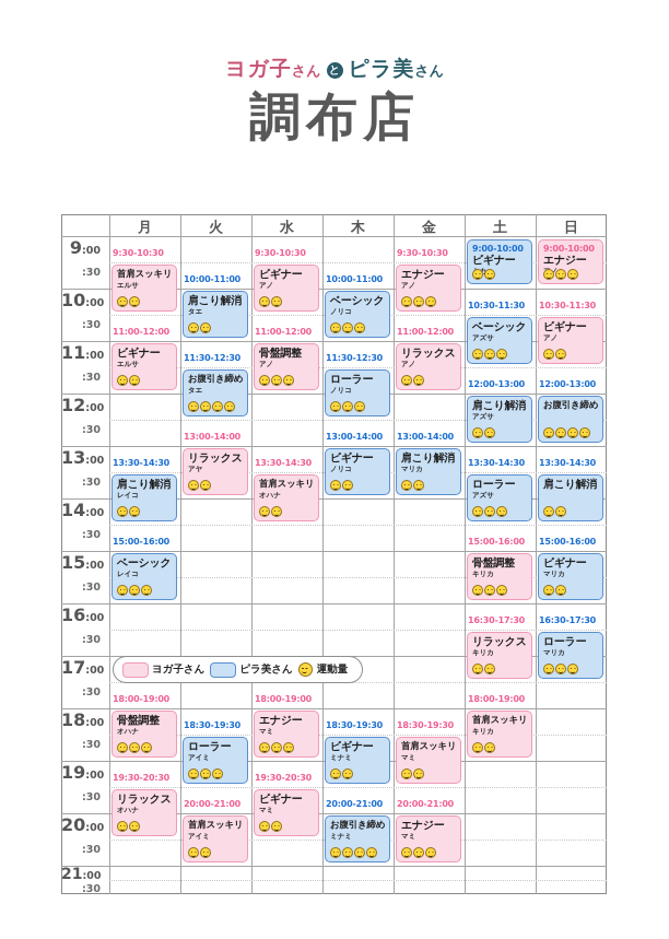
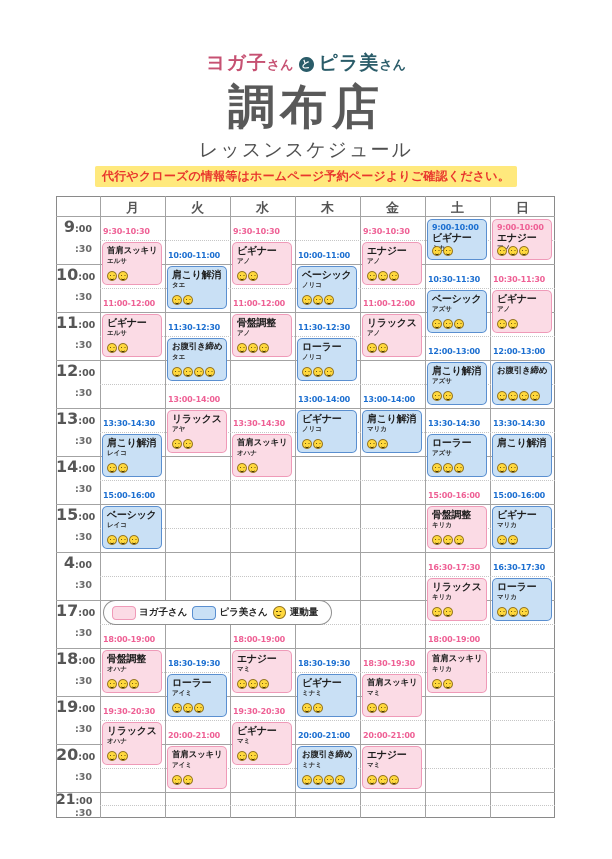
  ヨガ子さん と ピラ美さん
  調布店
+ レッスンスケジュール
+ 代行やクローズの情報等はホームページ予約ページよりご確認ください。
  月
  火
  水
  木
  金
  土
  日
  9:00
  :30
  10:00
  :30
  11:00
  :30
  12:00
  :30
  13:00
  :30
  14:00
  :30
  15:00
  :30
- 16:00
+ 4:00
  :30
  17:00
  :30
  18:00
  :30
  19:00
  :30
  20:00
  :30
  21:00
  :30
  9:30-10:30
  首肩スッキリ
  エルサ
  11:00-12:00
  ビギナー
  エルサ
  13:30-14:30
  肩こり解消
  レイコ
  15:00-16:00
  ベーシック
  レイコ
  18:00-19:00
  骨盤調整
  オハナ
  19:30-20:30
  リラックス
  オハナ
  10:00-11:00
  肩こり解消
  タエ
  11:30-12:30
  お腹引き締め
  タエ
  13:00-14:00
  リラックス
  アヤ
  18:30-19:30
  ローラー
  アイミ
  20:00-21:00
  首肩スッキリ
  アイミ
  9:30-10:30
  ビギナー
  アノ
  11:00-12:00
  骨盤調整
  アノ
  13:30-14:30
  首肩スッキリ
  オハナ
  18:00-19:00
  エナジー
  マミ
  19:30-20:30
  ビギナー
  マミ
  10:00-11:00
  ベーシック
  ノリコ
  11:30-12:30
  ローラー
  ノリコ
  13:00-14:00
  ビギナー
  ノリコ
  18:30-19:30
  ビギナー
  ミナミ
  20:00-21:00
  お腹引き締め
  ミナミ
  9:30-10:30
  エナジー
  アノ
  11:00-12:00
  リラックス
  アノ
  13:00-14:00
  肩こり解消
  マリカ
  18:30-19:30
  首肩スッキリ
  マミ
  20:00-21:00
  エナジー
  マミ
  9:00-10:00
  ビギナー
  10:30-11:30
  ベーシック
  アズサ
  12:00-13:00
  肩こり解消
  アズサ
  13:30-14:30
  ローラー
  アズサ
  15:00-16:00
  骨盤調整
  キリカ
  16:30-17:30
  リラックス
  キリカ
  18:00-19:00
  首肩スッキリ
  キリカ
  9:00-10:00
  エナジー
  10:30-11:30
  ビギナー
  アノ
  12:00-13:00
  お腹引き締め
  13:30-14:30
  肩こり解消
  15:00-16:00
  ビギナー
  マリカ
  16:30-17:30
  ローラー
  マリカ
  ヨガ子さん
  ピラ美さん
  運動量
